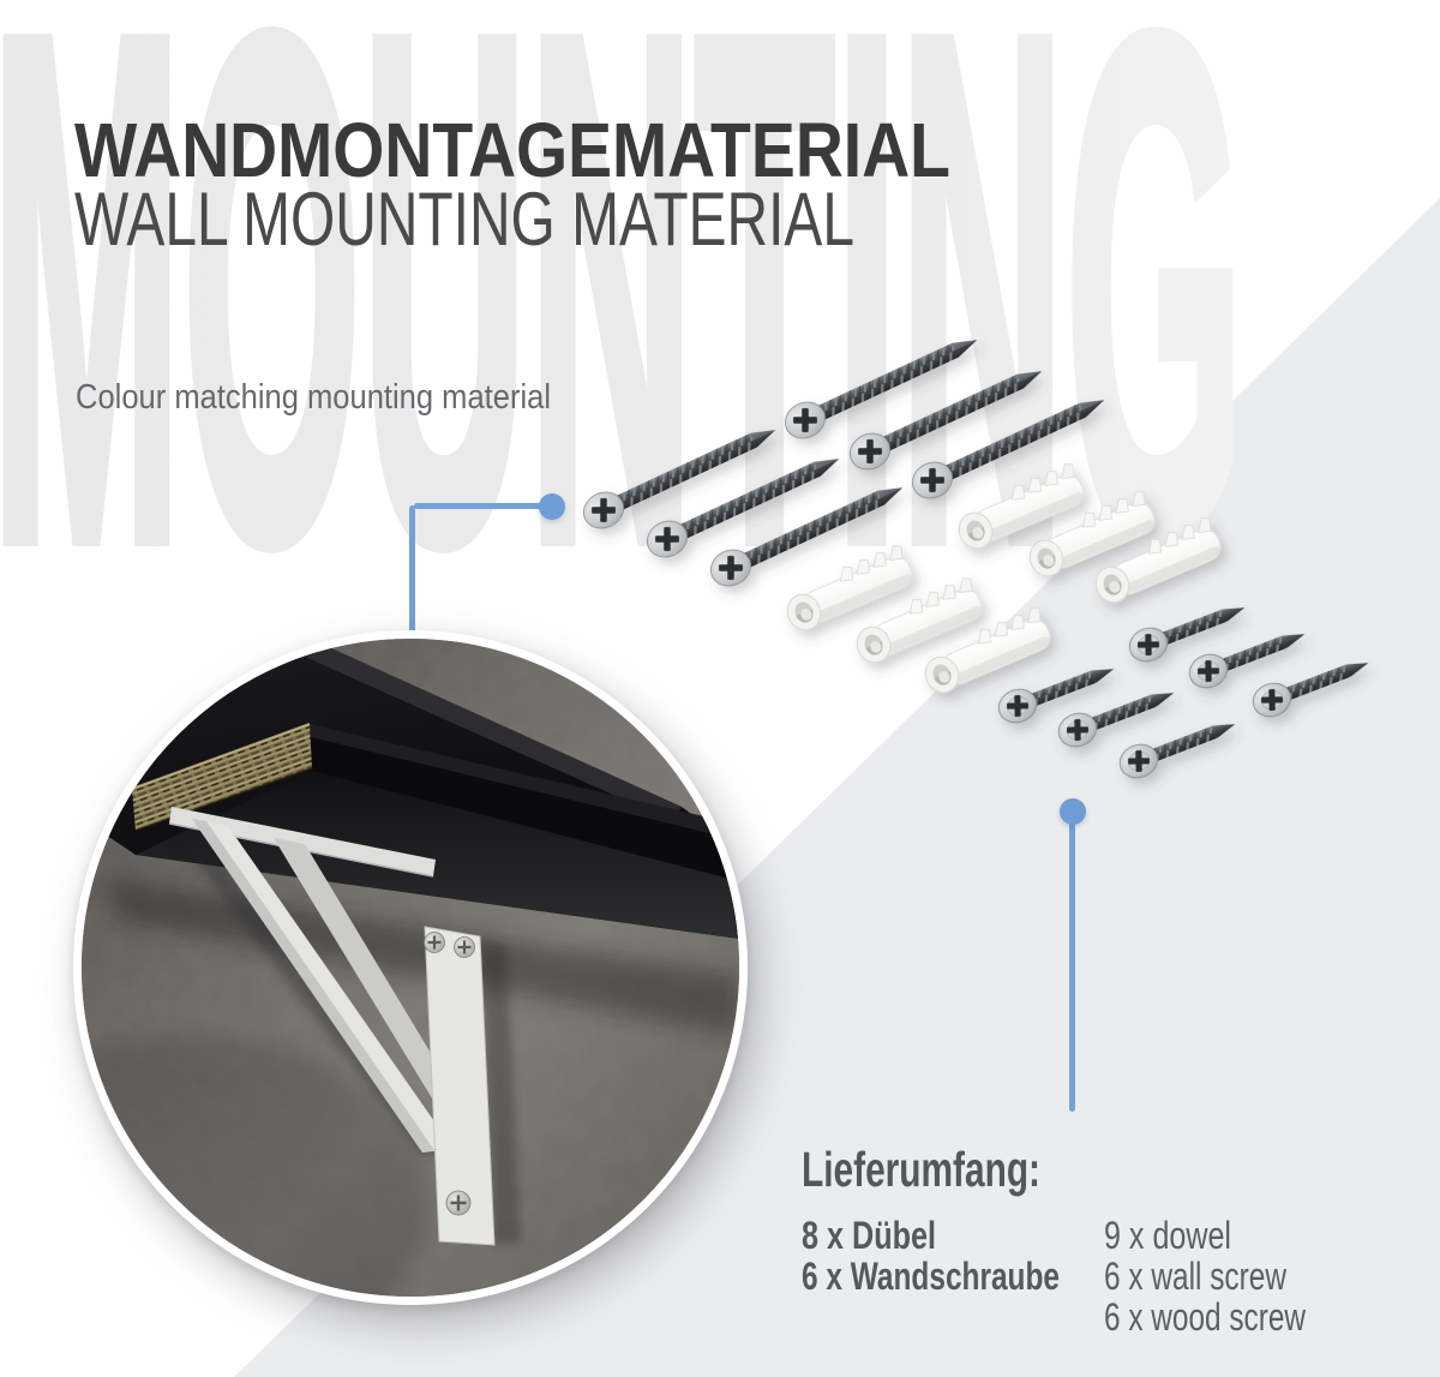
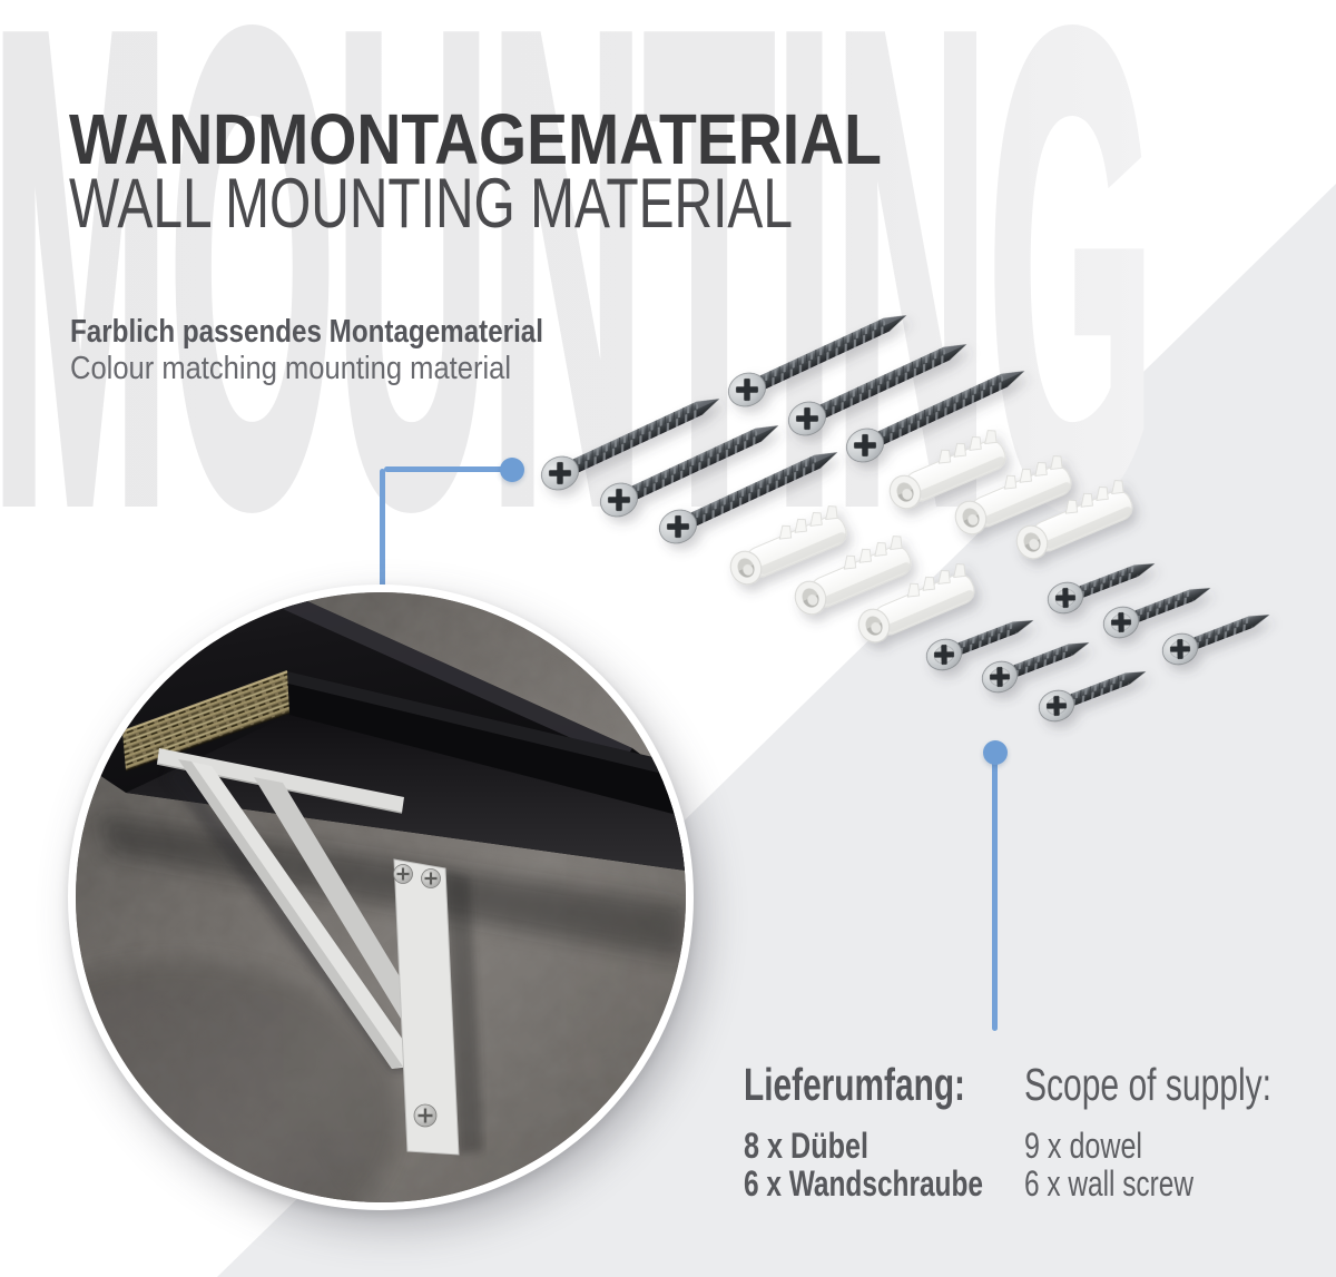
  MOUNTING
  WANDMONTAGEMATERIAL
  WALL MOUNTING MATERIAL
+ Farblich passendes Montagematerial
  Colour matching mounting material
  Lieferumfang:
  8 x Dübel
  6 x Wandschraube
+ Scope of supply:
  9 x dowel
  6 x wall screw
- 6 x wood screw
